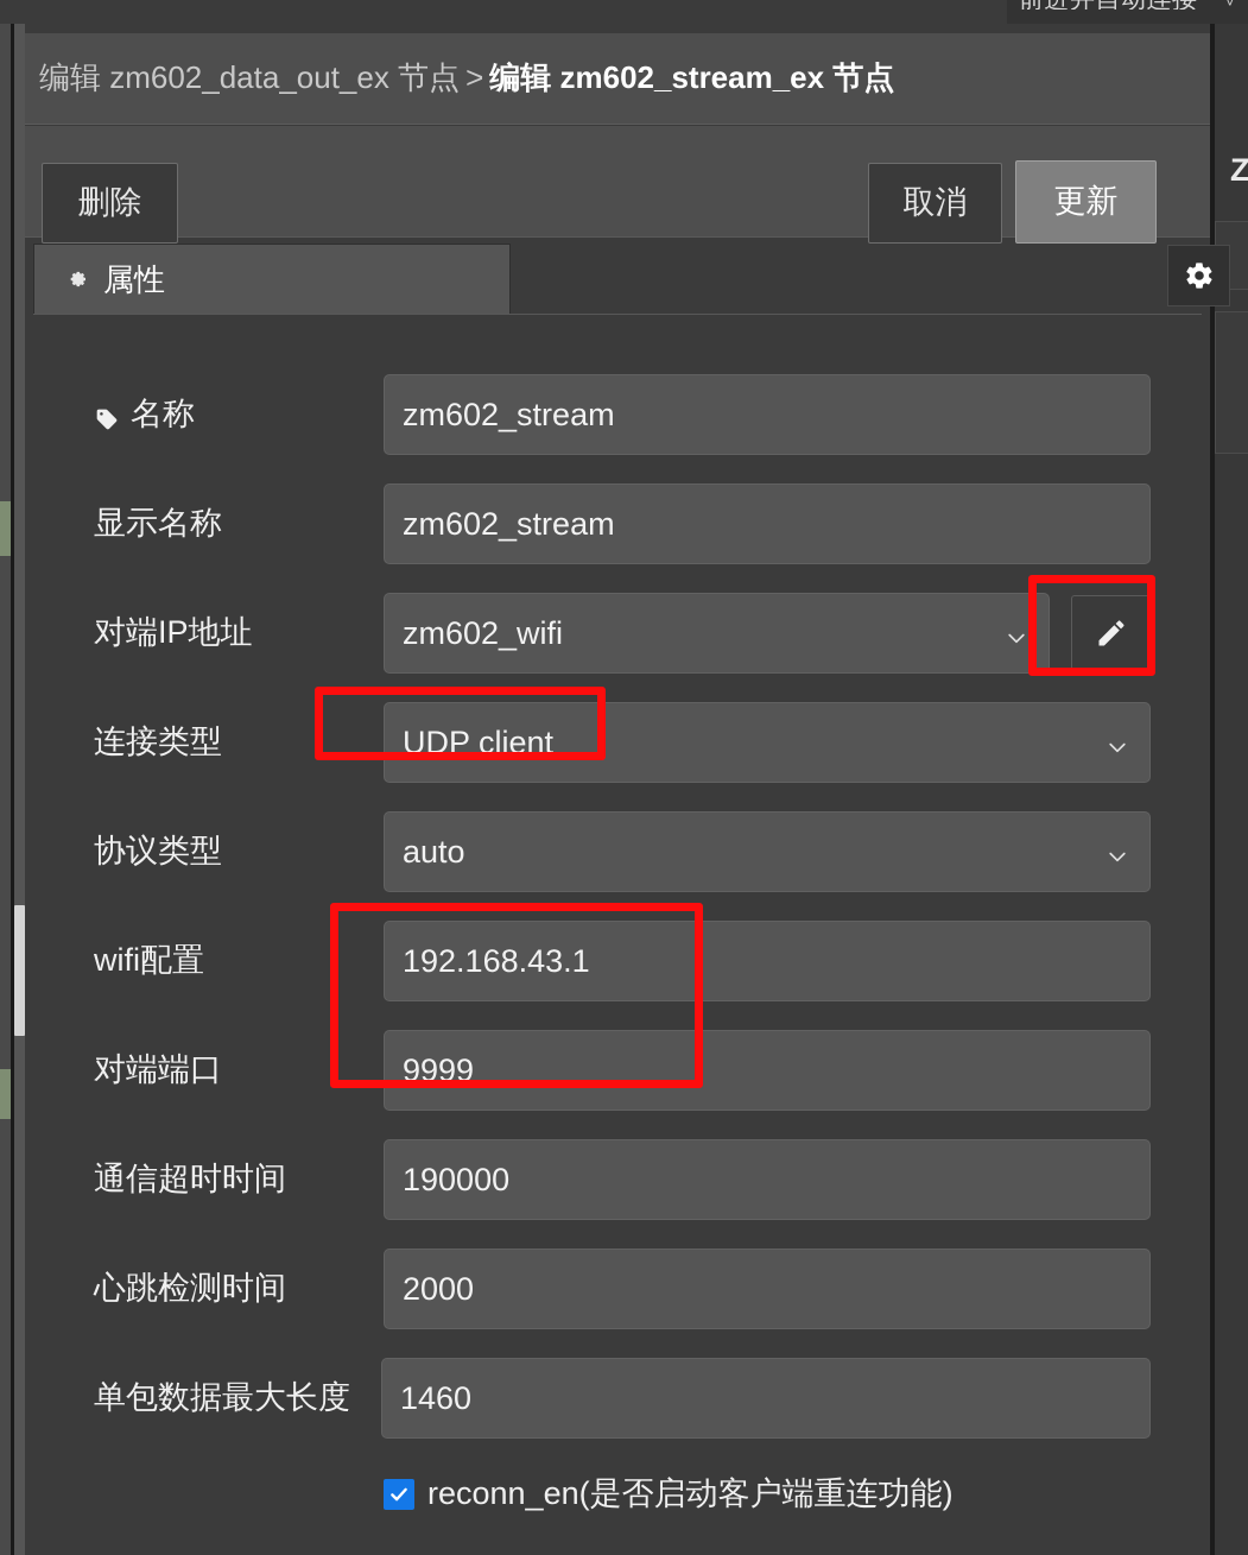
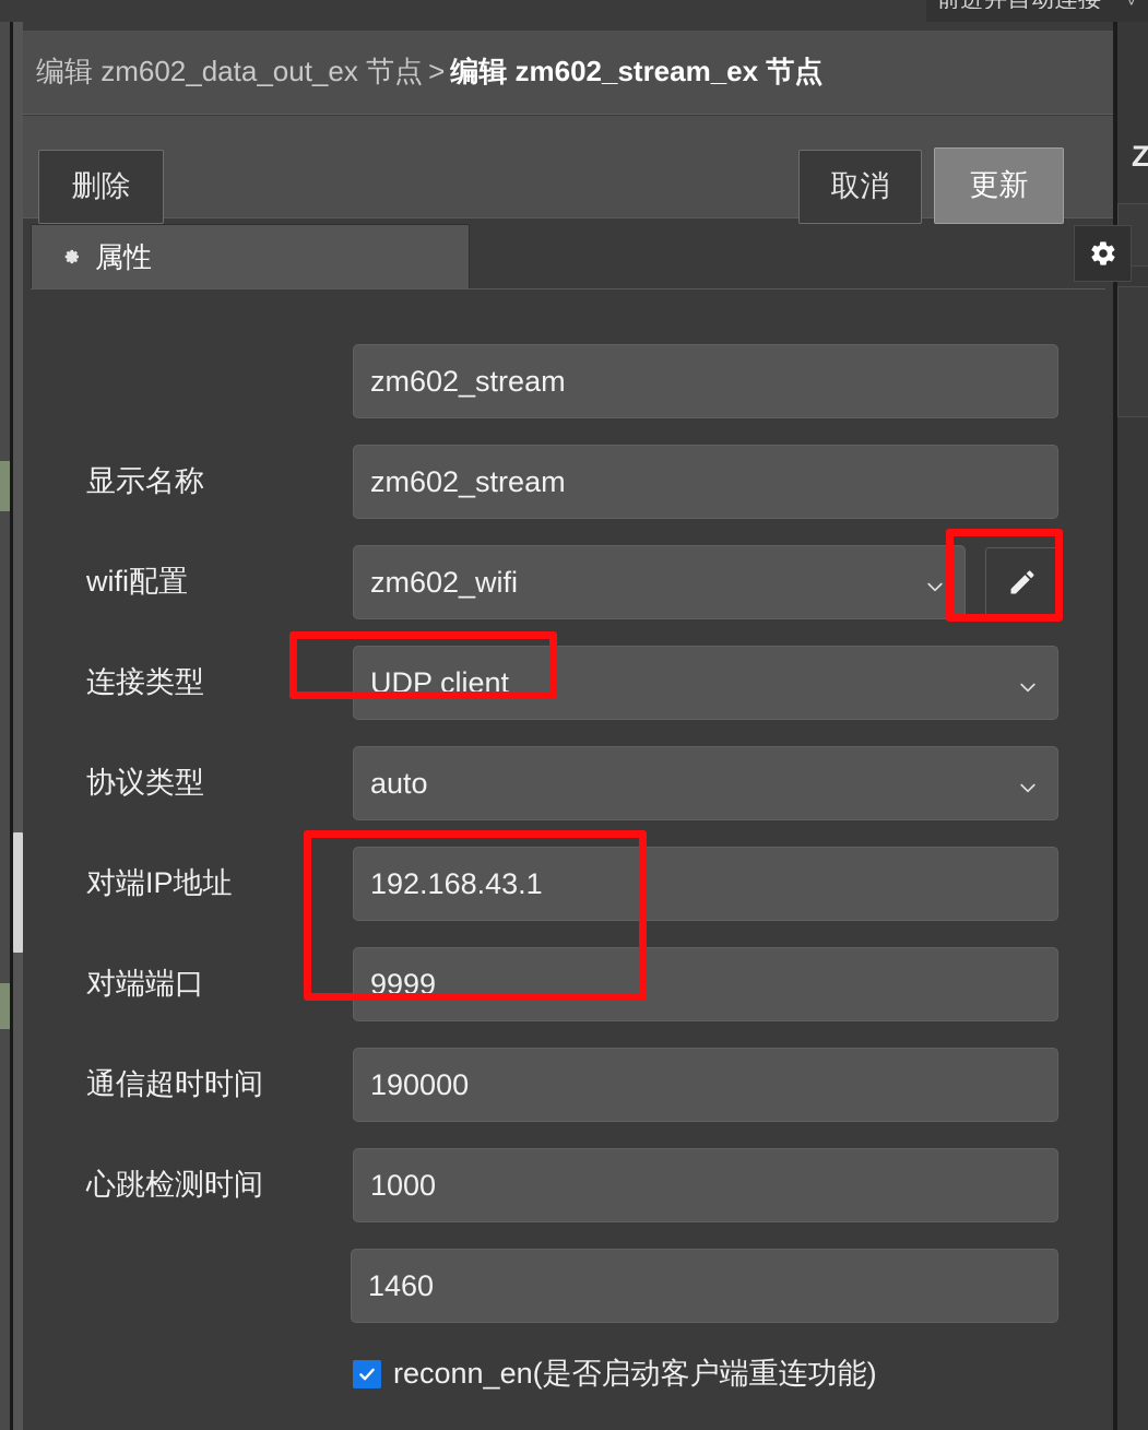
  ˅
  Z
  编辑 zm602_data_out_ex 节点 > 编辑 zm602_stream_ex 节点
  删除
  取消
  更新
  属性
- 名称
  zm602_stream
  显示名称
  zm602_stream
- 对端IP地址
+ wifi配置
  zm602_wifi
  连接类型
  UDP client
  协议类型
  auto
- wifi配置
+ 对端IP地址
  192.168.43.1
  对端端口
  9999
  通信超时时间
  190000
  心跳检测时间
- 2000
+ 1000
- 单包数据最大长度
  1460
  reconn_en(是否启动客户端重连功能)
